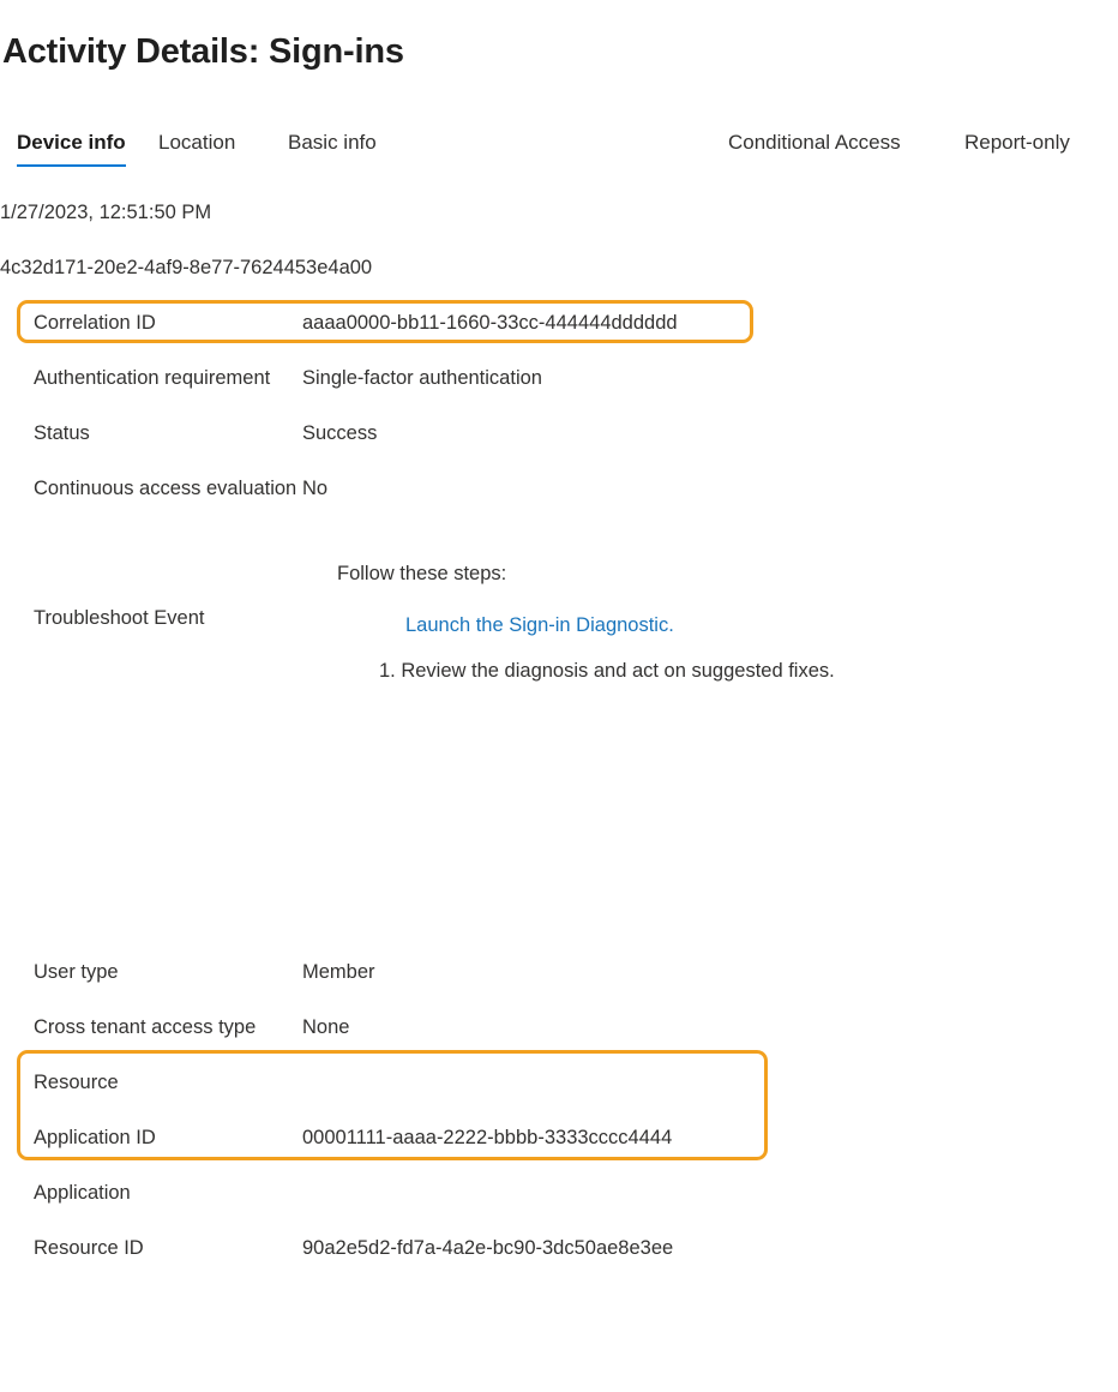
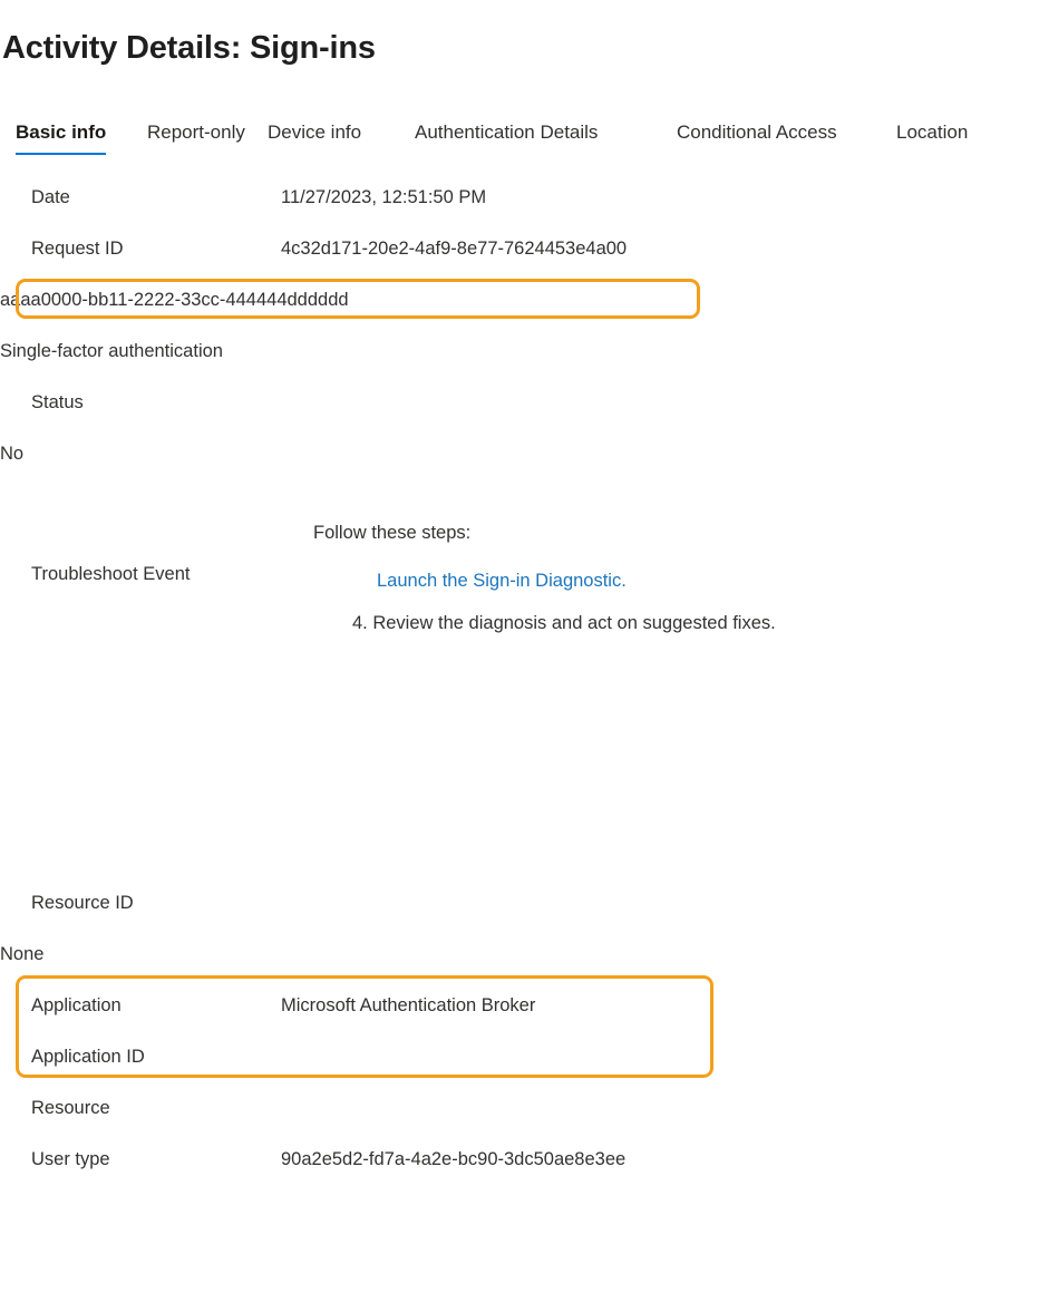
  Activity Details: Sign-ins
- Device info
+ Basic info
- Location
+ Report-only
- Basic info
+ Device info
+ Authentication Details
  Conditional Access
- Report-only
+ Location
+ Date
- 1/27/2023, 12:51:50 PM
+ 11/27/2023, 12:51:50 PM
+ Request ID
  4c32d171-20e2-4af9-8e77-7624453e4a00
- Correlation ID
- aaaa0000-bb11-1660-33cc-444444dddddd
+ aaaa0000-bb11-2222-33cc-444444dddddd
- Authentication requirement
  Single-factor authentication
  Status
- Success
- Continuous access evaluation
  No
  Troubleshoot Event
  Follow these steps:
  Launch the Sign-in Diagnostic.
- 1. Review the diagnosis and act on suggested fixes.
+ 4. Review the diagnosis and act on suggested fixes.
- User type
+ Resource ID
- Member
- Cross tenant access type
  None
- Resource
+ Application
+ Microsoft Authentication Broker
  Application ID
- 00001111-aaaa-2222-bbbb-3333cccc4444
- Application
+ Resource
- Resource ID
+ User type
  90a2e5d2-fd7a-4a2e-bc90-3dc50ae8e3ee
